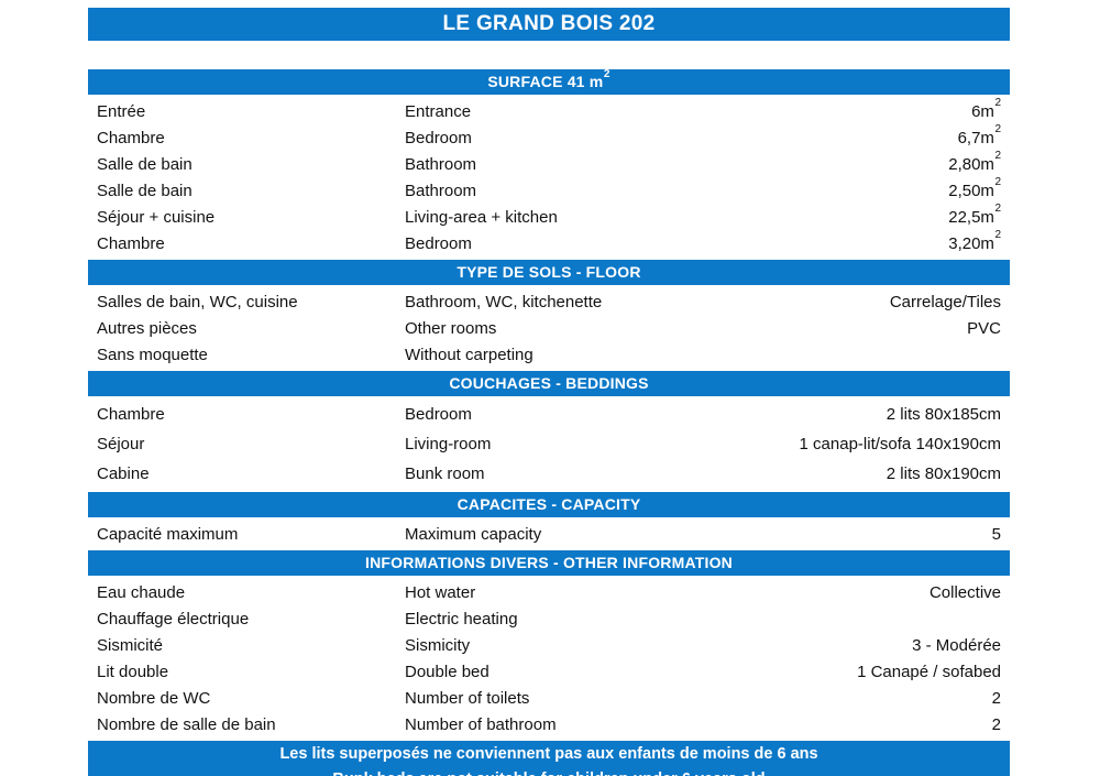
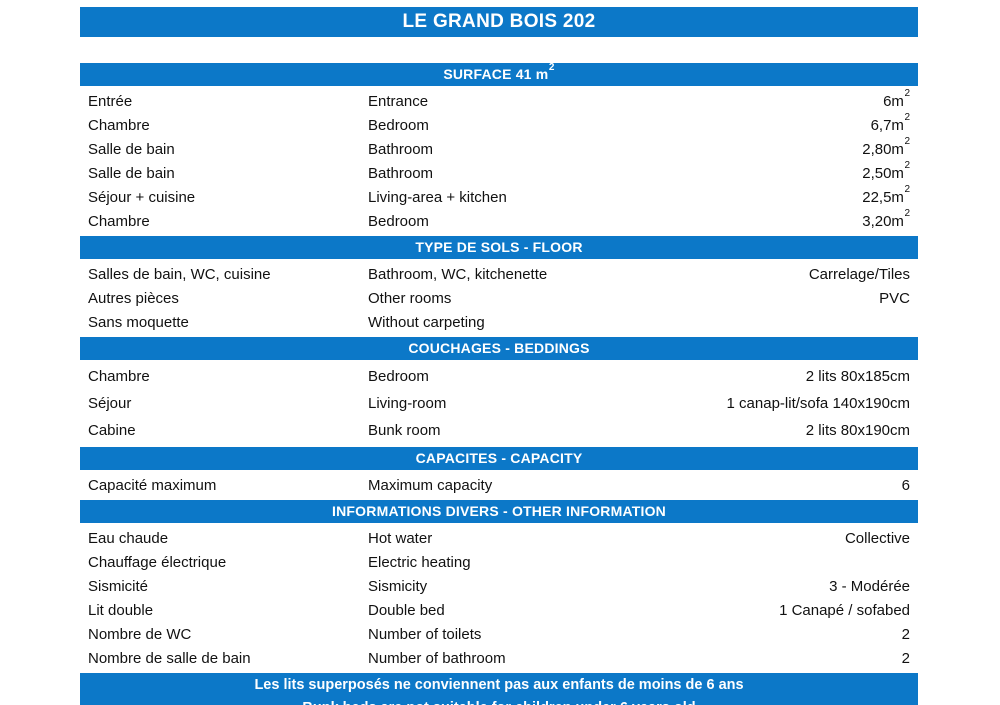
  LE GRAND BOIS 202
  SURFACE 41 m2
  Entrée
  Entrance
  6m2
  Chambre
  Bedroom
  6,7m2
  Salle de bain
  Bathroom
  2,80m2
  Salle de bain
  Bathroom
  2,50m2
  Séjour + cuisine
  Living-area + kitchen
  22,5m2
  Chambre
  Bedroom
  3,20m2
  TYPE DE SOLS - FLOOR
  Salles de bain, WC, cuisine
  Bathroom, WC, kitchenette
  Carrelage/Tiles
  Autres pièces
  Other rooms
  PVC
  Sans moquette
  Without carpeting
  COUCHAGES - BEDDINGS
  Chambre
  Bedroom
  2 lits 80x185cm
  Séjour
  Living-room
  1 canap-lit/sofa 140x190cm
  Cabine
  Bunk room
  2 lits 80x190cm
  CAPACITES - CAPACITY
  Capacité maximum
  Maximum capacity
- 5
+ 6
  INFORMATIONS DIVERS - OTHER INFORMATION
  Eau chaude
  Hot water
  Collective
  Chauffage électrique
  Electric heating
  Sismicité
  Sismicity
  3 - Modérée
  Lit double
  Double bed
  1 Canapé / sofabed
  Nombre de WC
  Number of toilets
  2
  Nombre de salle de bain
  Number of bathroom
  2
  Les lits superposés ne conviennent pas aux enfants de moins de 6 ans
